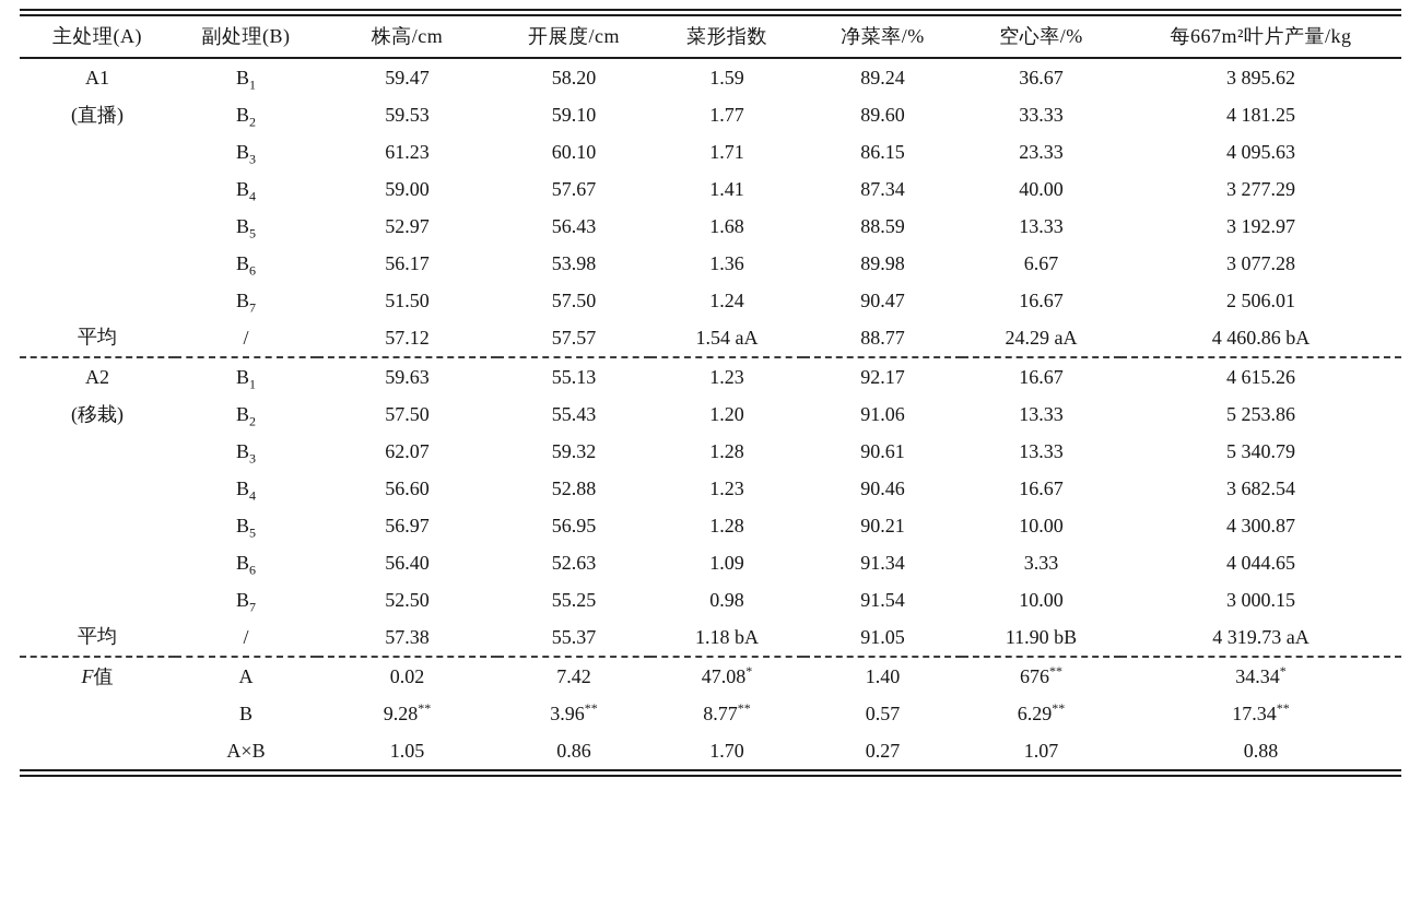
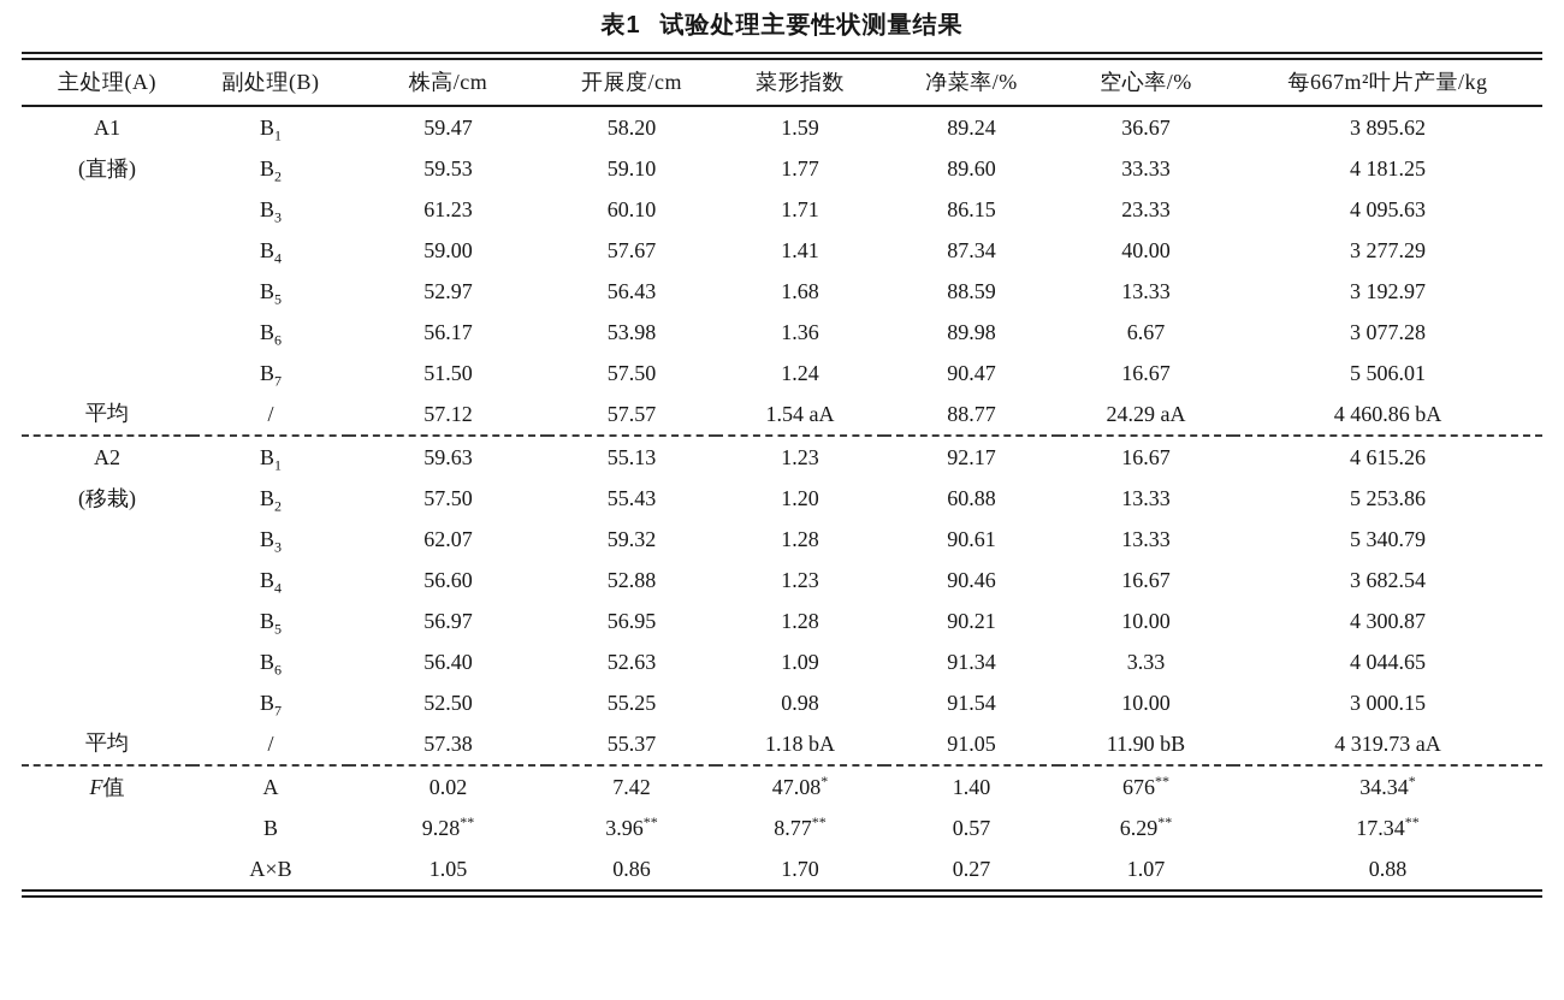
+ 表1 试验处理主要性状测量结果
  主处理(A)	副处理(B)	株高/cm	开展度/cm	菜形指数	净菜率/%	空心率/%	每667m²叶片产量/kg
  A1(直播)	B1	59.47	58.20	1.59	89.24	36.67	3 895.62
  B2	59.53	59.10	1.77	89.60	33.33	4 181.25
  B3	61.23	60.10	1.71	86.15	23.33	4 095.63
  B4	59.00	57.67	1.41	87.34	40.00	3 277.29
  B5	52.97	56.43	1.68	88.59	13.33	3 192.97
  B6	56.17	53.98	1.36	89.98	6.67	3 077.28
- B7	51.50	57.50	1.24	90.47	16.67	2 506.01
+ B7	51.50	57.50	1.24	90.47	16.67	5 506.01
  平均	/	57.12	57.57	1.54 aA	88.77	24.29 aA	4 460.86 bA
  A2(移栽)	B1	59.63	55.13	1.23	92.17	16.67	4 615.26
- B2	57.50	55.43	1.20	91.06	13.33	5 253.86
+ B2	57.50	55.43	1.20	60.88	13.33	5 253.86
  B3	62.07	59.32	1.28	90.61	13.33	5 340.79
  B4	56.60	52.88	1.23	90.46	16.67	3 682.54
  B5	56.97	56.95	1.28	90.21	10.00	4 300.87
  B6	56.40	52.63	1.09	91.34	3.33	4 044.65
  B7	52.50	55.25	0.98	91.54	10.00	3 000.15
  平均	/	57.38	55.37	1.18 bA	91.05	11.90 bB	4 319.73 aA
  F值	A	0.02	7.42	47.08*	1.40	676**	34.34*
  B	9.28**	3.96**	8.77**	0.57	6.29**	17.34**
  A×B	1.05	0.86	1.70	0.27	1.07	0.88
